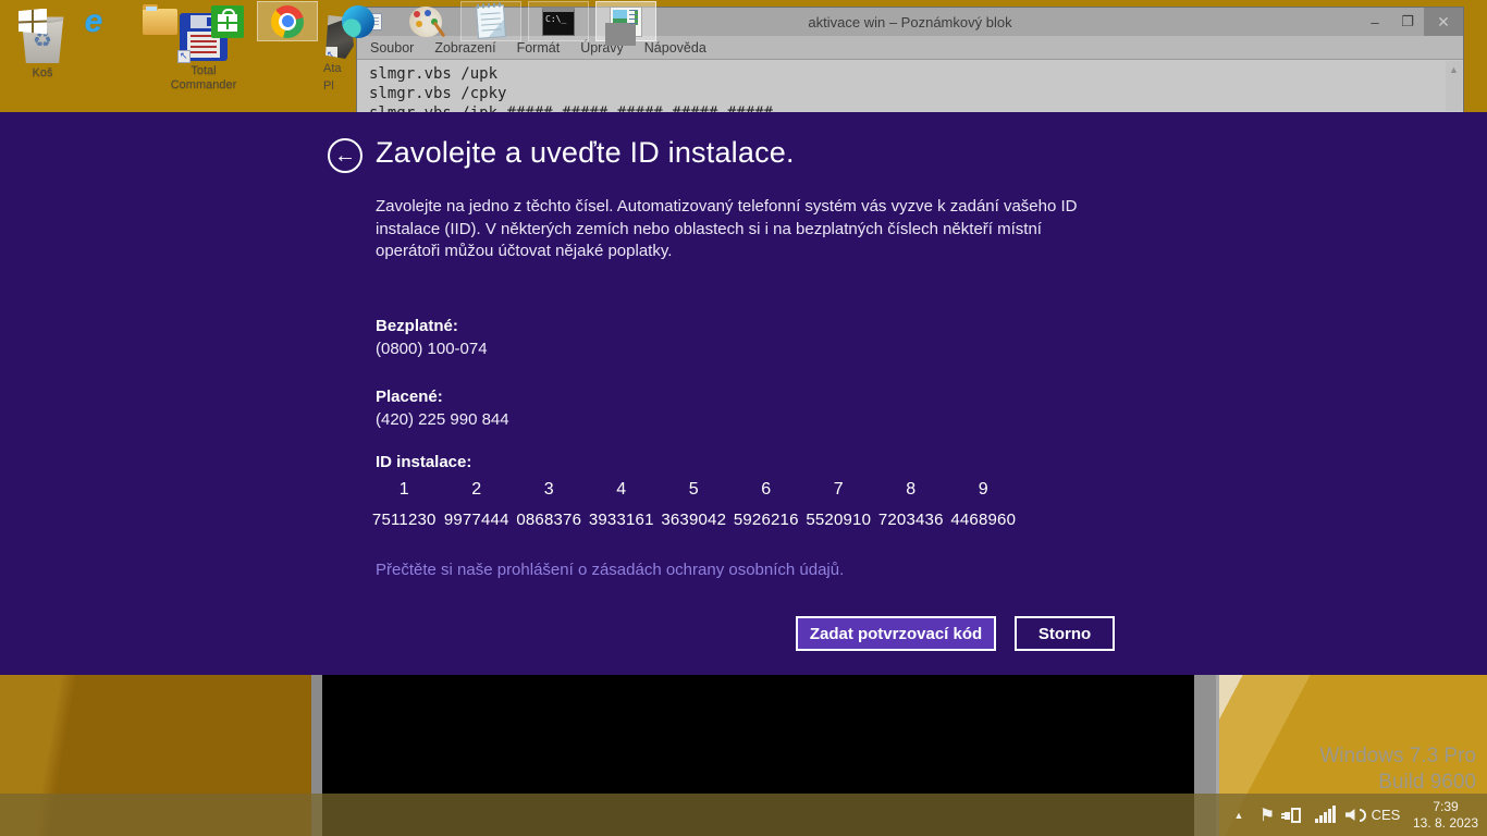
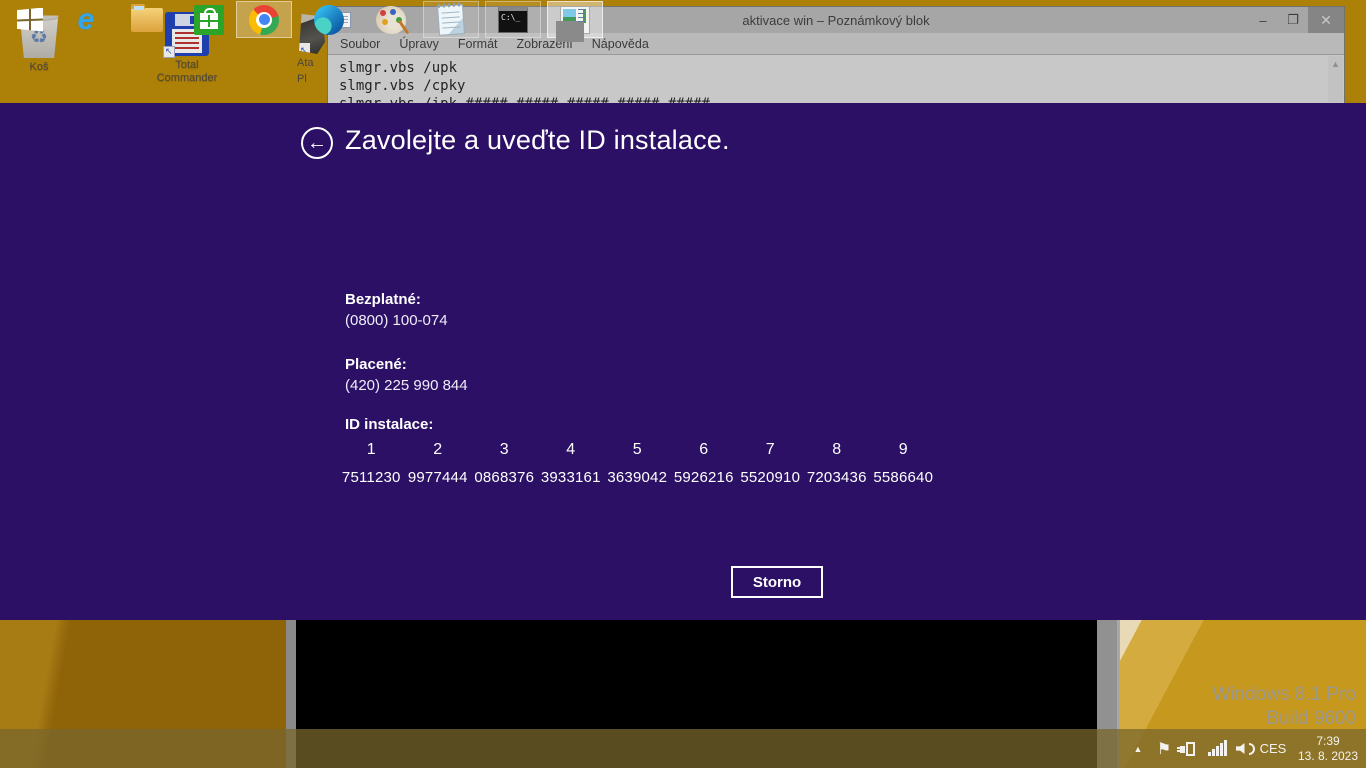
- Windows 7.3 Pro
+ Windows 8.1 Pro
  Build 9600
  ♻
  Koš
  Total
  Commander
  Ata
  Pl
  aktivace win – Poznámkový blok
  –
  ❐
  ✕
  Soubor
- Zobrazení
+ Úpravy
  Formát
- Úpravy
+ Zobrazení
  Nápověda
  ▲
  ←
  Zavolejte a uveďte ID instalace.
- Zavolejte na jedno z těchto čísel. Automatizovaný telefonní systém vás vyzve k zadání vašeho ID instalace (IID). V některých zemích nebo oblastech si i na bezplatných číslech někteří místní operátoři můžou účtovat nějaké poplatky.
  Bezplatné:
  (0800) 100-074
  Placené:
  (420) 225 990 844
  ID instalace:
  1
  7511230
  2
  9977444
  3
  0868376
  4
  3933161
  5
  3639042
  6
  5926216
  7
  5520910
  8
  7203436
  9
- 4468960
+ 5586640
- Přečtěte si naše prohlášení o zásadách ochrany osobních údajů.
- Zadat potvrzovací kód
  Storno
  e
  C:\_
  ▲
  ⚑
  CES
  7:39
  13. 8. 2023
